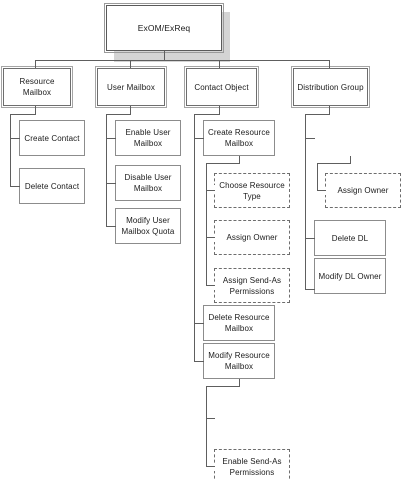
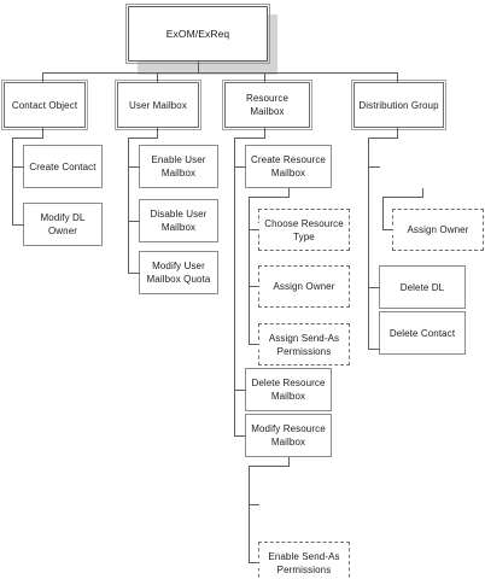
  ExOM/ExReq
- Resource Mailbox
+ Contact Object
  User Mailbox
- Contact Object
+ Resource Mailbox
  Distribution Group
  Create Contact
- Delete Contact
+ Modify DL Owner
  Enable User
  Mailbox
  Disable User
  Mailbox
  Modify User
  Mailbox Quota
  Create Resource
  Mailbox
  Choose Resource
  Type
  Assign Owner
  Assign Send-As
  Permissions
  Delete Resource
  Mailbox
  Modify Resource
  Mailbox
  Enable Send-As
  Permissions
  Assign Owner
  Delete DL
- Modify DL Owner
+ Delete Contact
